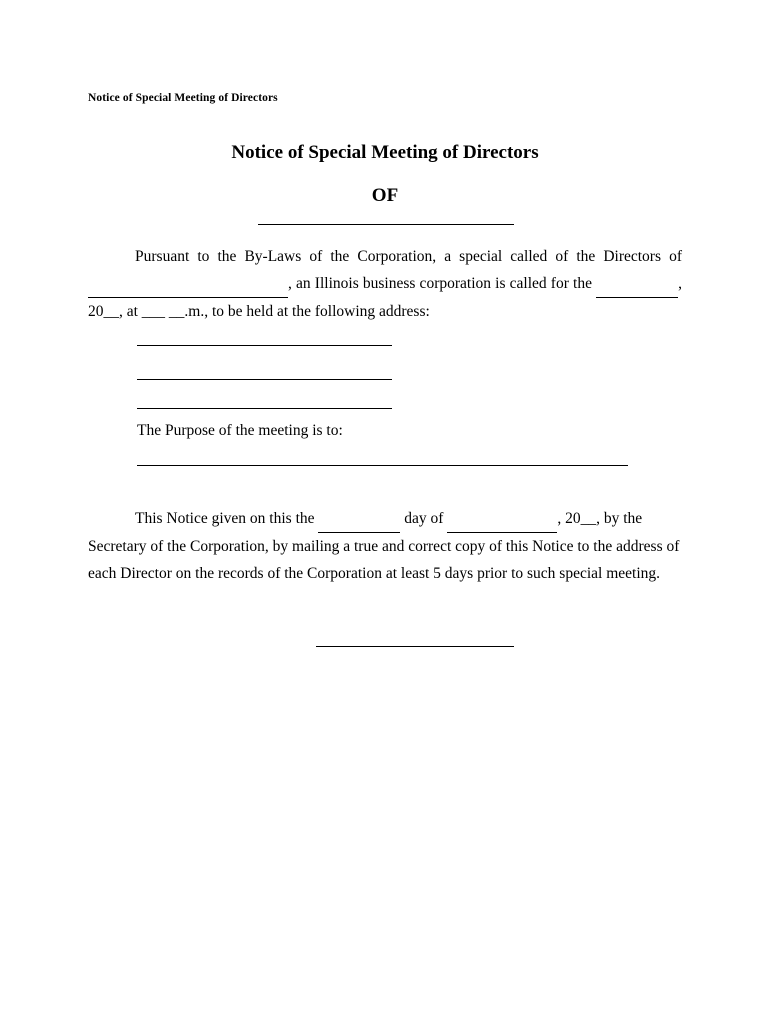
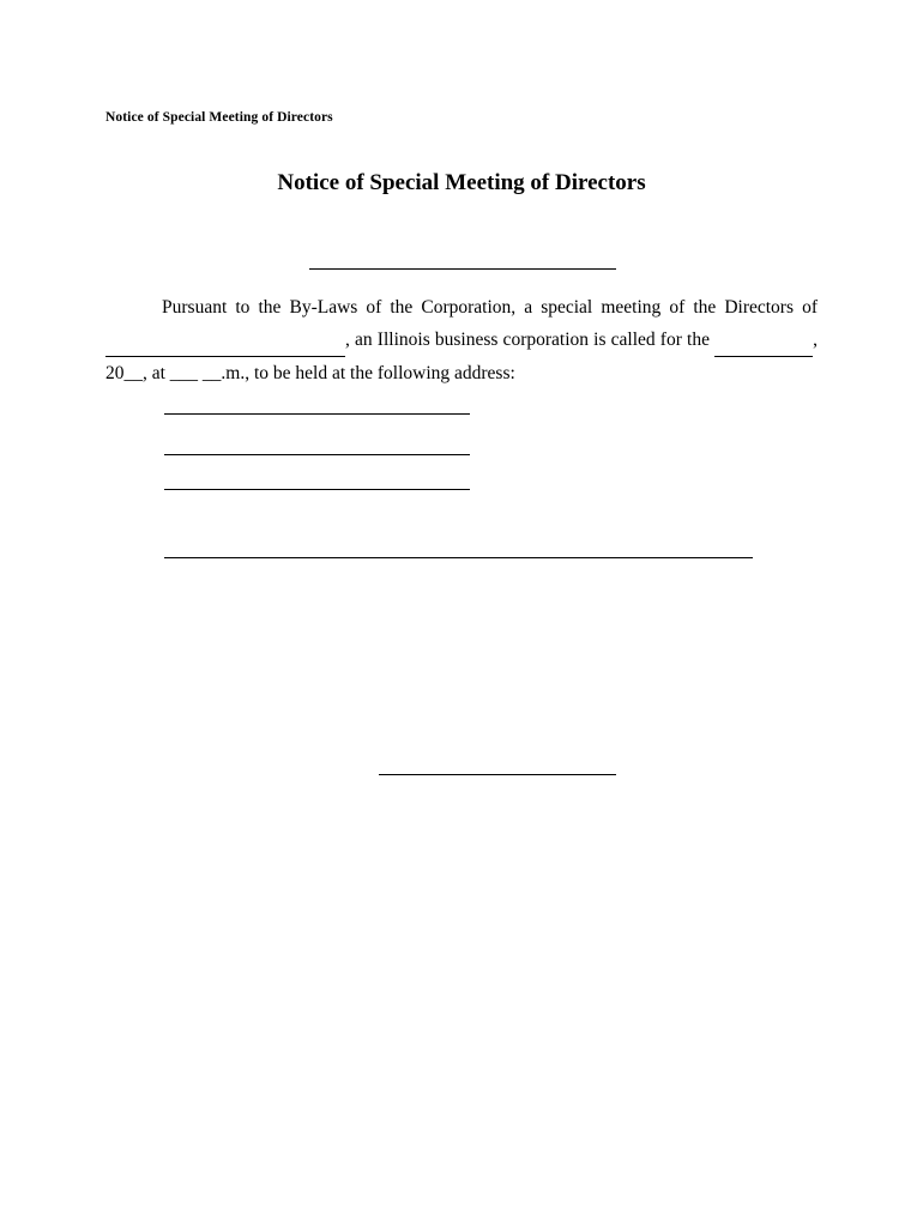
  Notice of Special Meeting of Directors
  Notice of Special Meeting of Directors
- OF
- Pursuant to the By-Laws of the Corporation, a special called of the Directors of , an Illinois business corporation is called for the , 20__, at ___ __.m., to be held at the following address:
+ Pursuant to the By-Laws of the Corporation, a special meeting of the Directors of , an Illinois business corporation is called for the , 20__, at ___ __.m., to be held at the following address:
- The Purpose of the meeting is to:
- This Notice given on this the day of , 20__, by the
- Secretary of the Corporation, by mailing a true and correct copy of this Notice to the address of
- each Director on the records of the Corporation at least 5 days prior to such special meeting.
